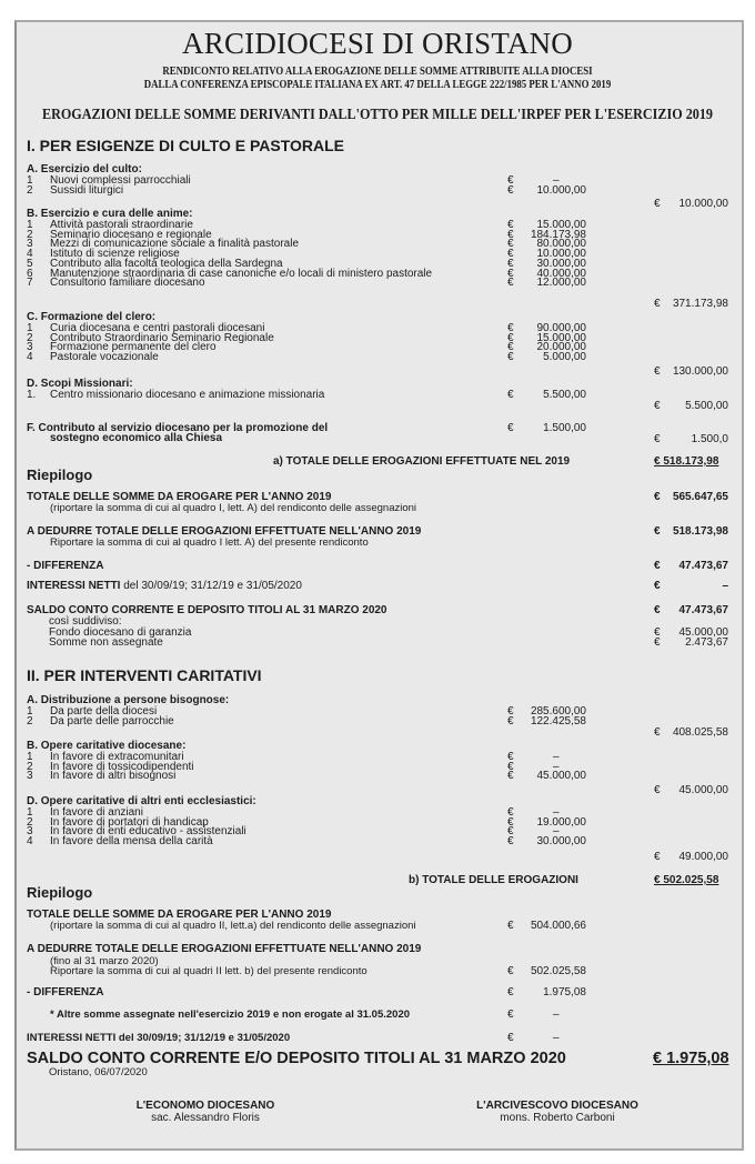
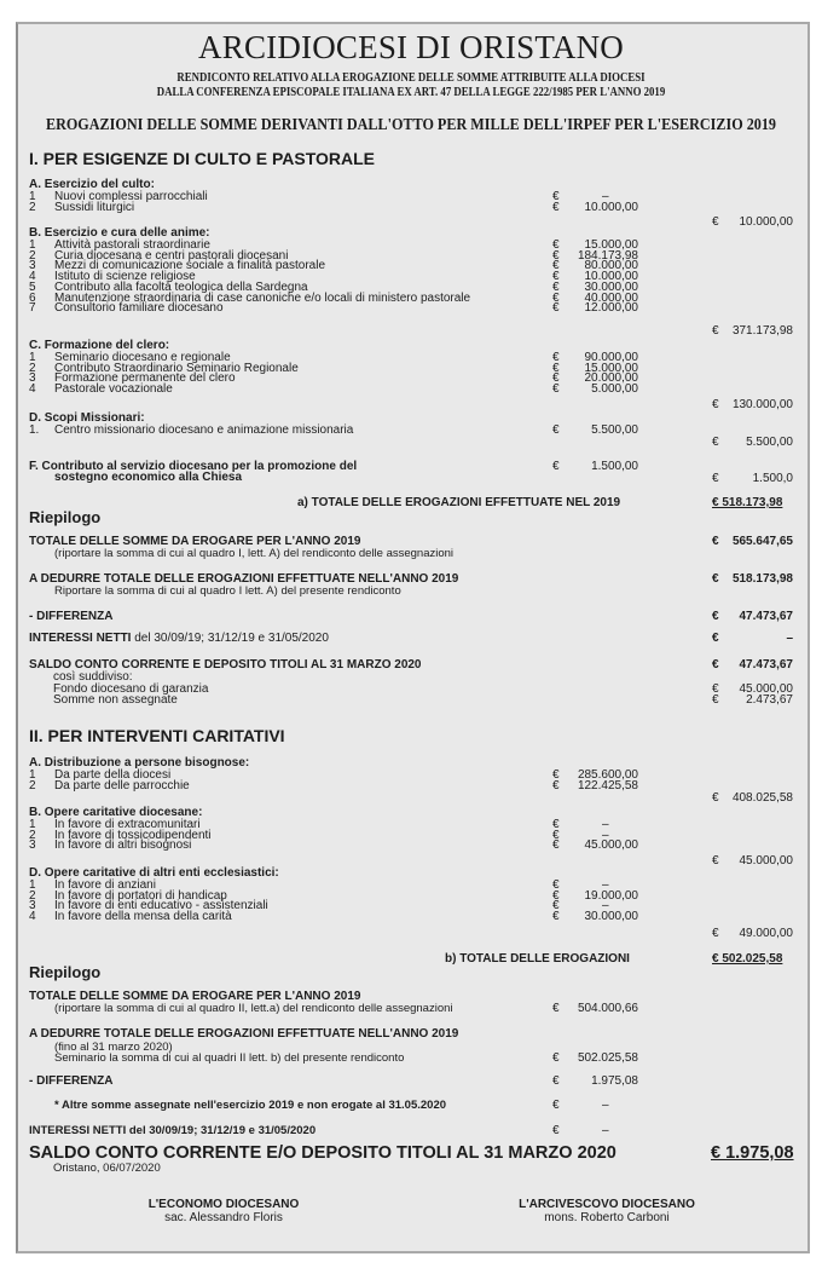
  ARCIDIOCESI DI ORISTANO
  RENDICONTO RELATIVO ALLA EROGAZIONE DELLE SOMME ATTRIBUITE ALLA DIOCESI
  DALLA CONFERENZA EPISCOPALE ITALIANA EX ART. 47 DELLA LEGGE 222/1985 PER L'ANNO 2019
  EROGAZIONI DELLE SOMME DERIVANTI DALL'OTTO PER MILLE DELL'IRPEF PER L'ESERCIZIO 2019
  I. PER ESIGENZE DI CULTO E PASTORALE
  A. Esercizio del culto:
  1
  Nuovi complessi parrocchiali
  €
  –
  2
  Sussidi liturgici
  €
  10.000,00
  €
  10.000,00
  B. Esercizio e cura delle anime:
  1
  Attività pastorali straordinarie
  €
  15.000,00
  2
- Seminario diocesano e regionale
+ Curia diocesana e centri pastorali diocesani
  €
  184.173,98
  3
  Mezzi di comunicazione sociale a finalità pastorale
  €
  80.000,00
  4
  Istituto di scienze religiose
  €
  10.000,00
  5
  Contributo alla facoltà teologica della Sardegna
  €
  30.000,00
  6
  Manutenzione straordinaria di case canoniche e/o locali di ministero pastorale
  €
  40.000,00
  7
  Consultorio familiare diocesano
  €
  12.000,00
  €
  371.173,98
  C. Formazione del clero:
  1
- Curia diocesana e centri pastorali diocesani
+ Seminario diocesano e regionale
  €
  90.000,00
  2
  Contributo Straordinario Seminario Regionale
  €
  15.000,00
  3
  Formazione permanente del clero
  €
  20.000,00
  4
  Pastorale vocazionale
  €
  5.000,00
  €
  130.000,00
  D. Scopi Missionari:
  1.
  Centro missionario diocesano e animazione missionaria
  €
  5.500,00
  €
  5.500,00
  F. Contributo al servizio diocesano per la promozione del
  sostegno economico alla Chiesa
  €
  1.500,00
  €
  1.500,0
  a) TOTALE DELLE EROGAZIONI EFFETTUATE NEL 2019
  € 518.173,98
  Riepilogo
  TOTALE DELLE SOMME DA EROGARE PER L'ANNO 2019
  (riportare la somma di cui al quadro I, lett. A) del rendiconto delle assegnazioni
  €
  565.647,65
  A DEDURRE TOTALE DELLE EROGAZIONI EFFETTUATE NELL'ANNO 2019
  Riportare la somma di cui al quadro I lett. A) del presente rendiconto
  €
  518.173,98
  - DIFFERENZA
  €
  47.473,67
  INTERESSI NETTI del 30/09/19; 31/12/19 e 31/05/2020
  €
  –
  SALDO CONTO CORRENTE E DEPOSITO TITOLI AL 31 MARZO 2020
  €
  47.473,67
  così suddiviso:
  Fondo diocesano di garanzia
  €
  45.000,00
  Somme non assegnate
  €
  2.473,67
  II. PER INTERVENTI CARITATIVI
  A. Distribuzione a persone bisognose:
  1
  Da parte della diocesi
  €
  285.600,00
  2
  Da parte delle parrocchie
  €
  122.425,58
  €
  408.025,58
  B. Opere caritative diocesane:
  1
  In favore di extracomunitari
  €
  –
  2
  In favore di tossicodipendenti
  €
  –
  3
  In favore di altri bisognosi
  €
  45.000,00
  €
  45.000,00
  D. Opere caritative di altri enti ecclesiastici:
  1
  In favore di anziani
  €
  –
  2
  In favore di portatori di handicap
  €
  19.000,00
  3
  In favore di enti educativo - assistenziali
  €
  –
  4
  In favore della mensa della carità
  €
  30.000,00
  €
  49.000,00
  b) TOTALE DELLE EROGAZIONI
  € 502.025,58
  Riepilogo
  TOTALE DELLE SOMME DA EROGARE PER L'ANNO 2019
  (riportare la somma di cui al quadro II, lett.a) del rendiconto delle assegnazioni
  €
  504.000,66
  A DEDURRE TOTALE DELLE EROGAZIONI EFFETTUATE NELL'ANNO 2019
  (fino al 31 marzo 2020)
- Riportare la somma di cui al quadri II lett. b) del presente rendiconto
+ Seminario la somma di cui al quadri II lett. b) del presente rendiconto
  €
  502.025,58
  - DIFFERENZA
  €
  1.975,08
  * Altre somme assegnate nell'esercizio 2019 e non erogate al 31.05.2020
  €
  –
  INTERESSI NETTI del 30/09/19; 31/12/19 e 31/05/2020
  €
  –
  SALDO CONTO CORRENTE E/O DEPOSITO TITOLI AL 31 MARZO 2020
  € 1.975,08
  Oristano, 06/07/2020
  L'ECONOMO DIOCESANO
  sac. Alessandro Floris
  L'ARCIVESCOVO DIOCESANO
  mons. Roberto Carboni
